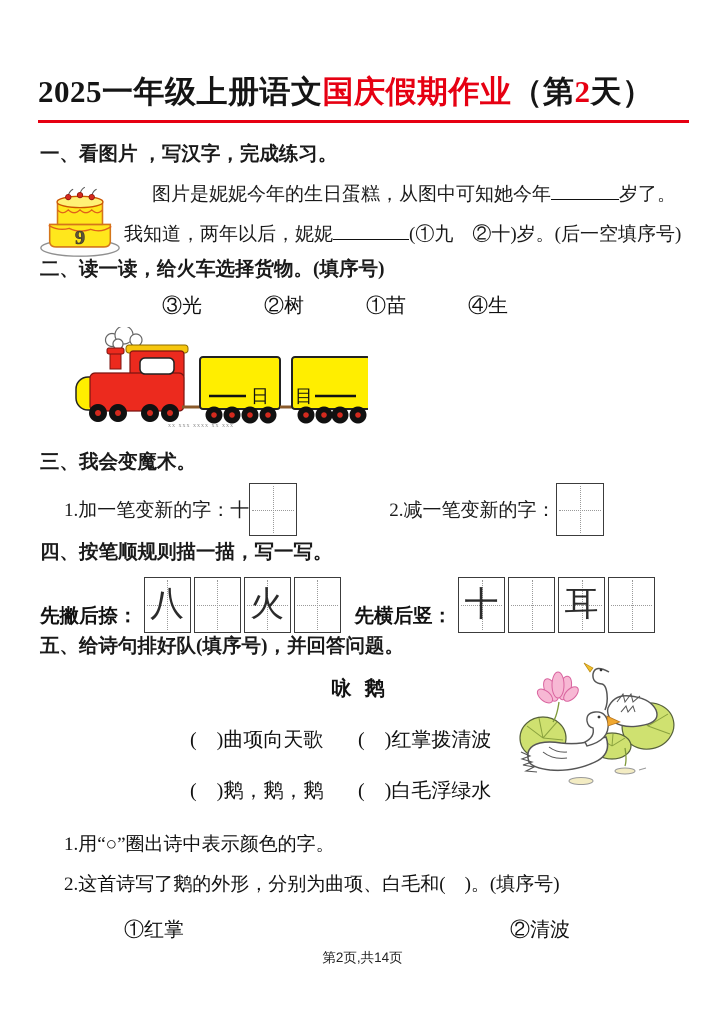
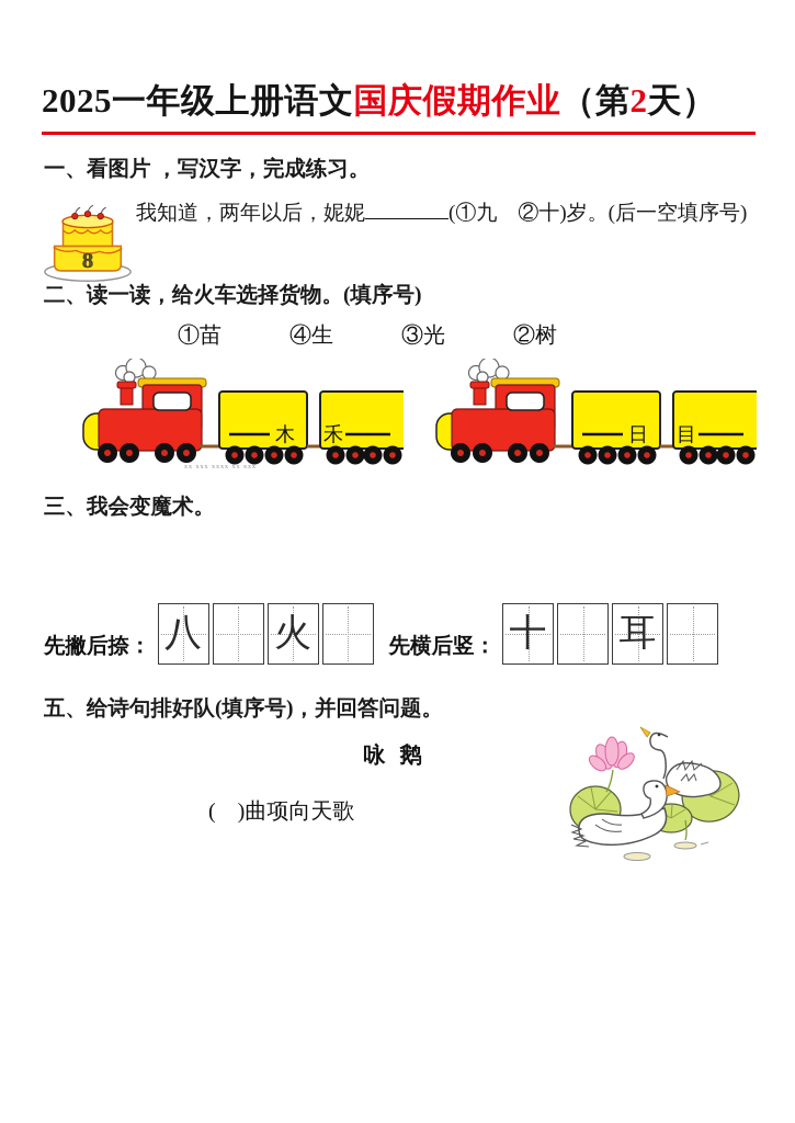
  2025一年级上册语文国庆假期作业（第2天）
  一、看图片 ，写汉字，完成练习。
- 9
+ 8
- 图片是妮妮今年的生日蛋糕，从图中可知她今年 岁了。
  我知道，两年以后，妮妮 (①九 ②十)岁。(后一空填序号)
  二、读一读，给火车选择货物。(填序号)
- ③光
+ ①苗
- ②树
+ ④生
- ①苗
+ ③光
- ④生
+ ②树
+ 木
+ 禾
  日
  目
  三、我会变魔术。
- 1.加一笔变新的字：十
- 2.减一笔变新的字：
- 四、按笔顺规则描一描，写一写。
  先撇后捺：
  八
  火
  先横后竖：
  十
  耳
  五、给诗句排好队(填序号)，并回答问题。
  咏 鹅
  ( )曲项向天歌
- ( )红掌拨清波
- ( )鹅，鹅，鹅
- ( )白毛浮绿水
- 1.用“○”圈出诗中表示颜色的字。
- 2.这首诗写了鹅的外形，分别为曲项、白毛和( )。(填序号)
- ①红掌
- ②清波
- 第2页,共14页
